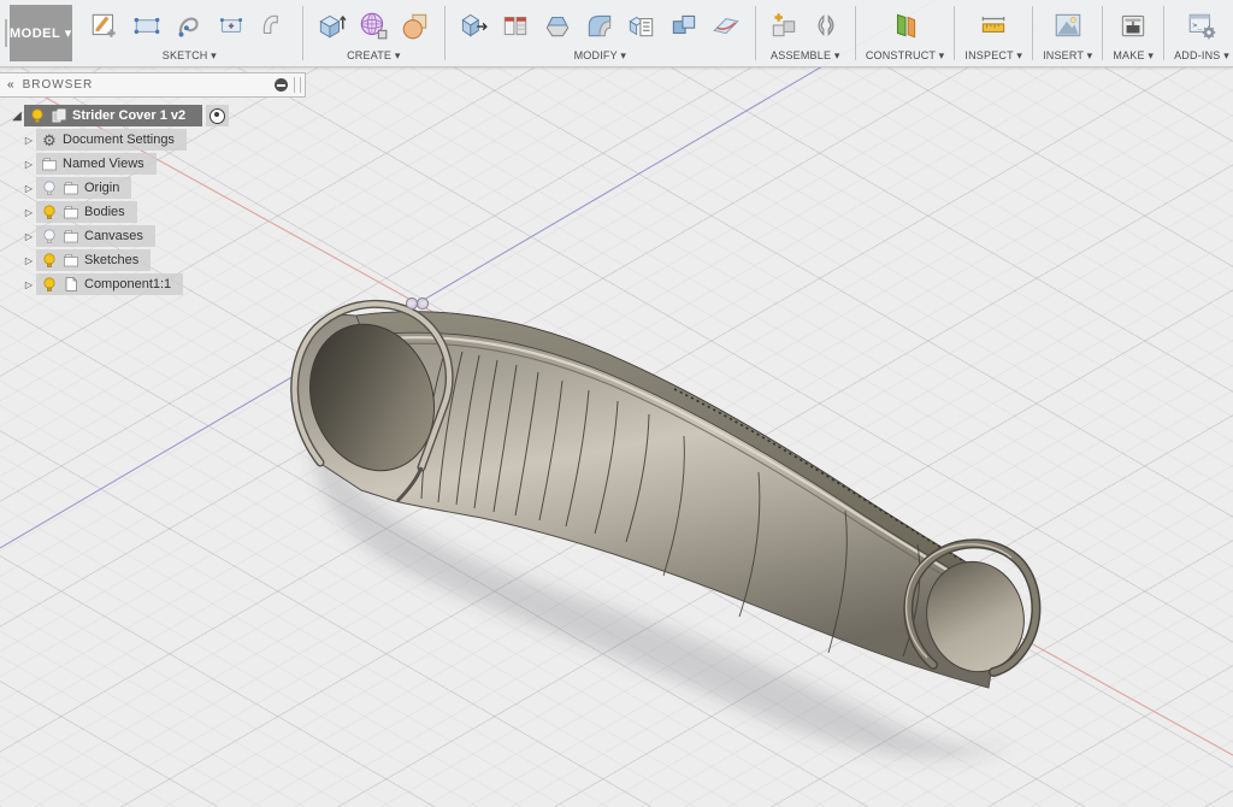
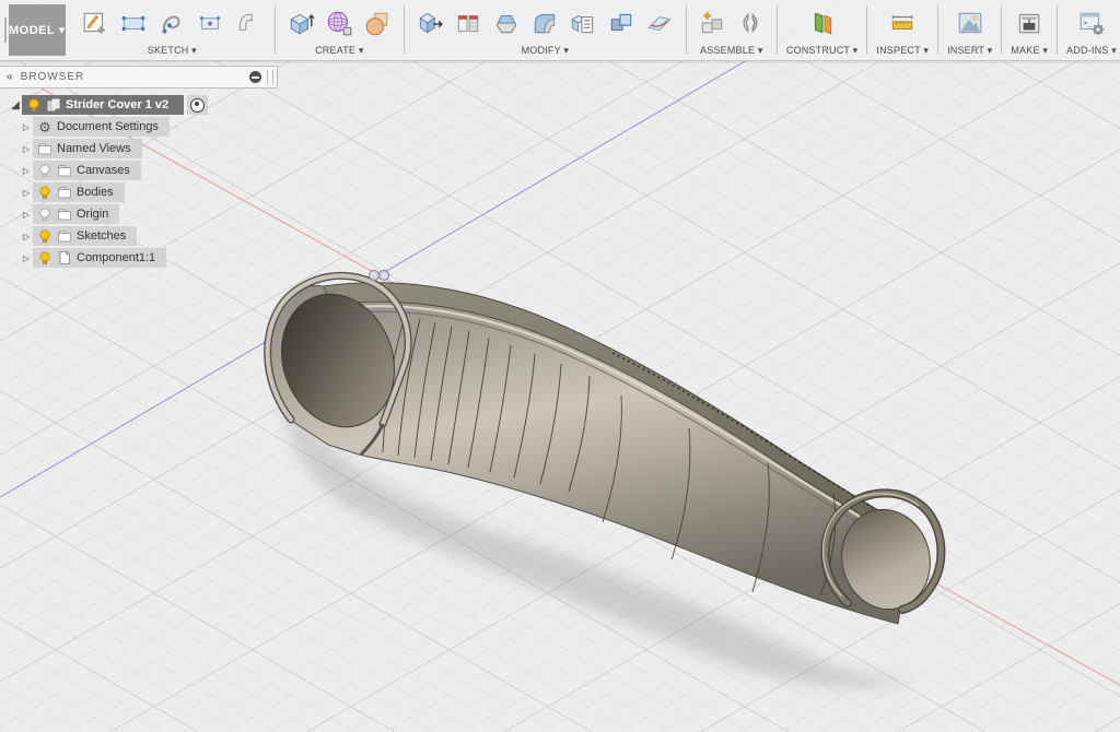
  MODEL
  ▾
  SKETCH ▾
  CREATE ▾
  MODIFY ▾
  ASSEMBLE ▾
  CONSTRUCT ▾
  INSPECT ▾
  INSERT ▾
  MAKE ▾
  ADD-INS ▾
  «
  BROWSER
  ◢
  Strider Cover 1 v2
  ▷
  ⚙
  Document Settings
  ▷
  Named Views
  ▷
- Origin
+ Canvases
  ▷
  Bodies
  ▷
- Canvases
+ Origin
  ▷
  Sketches
  ▷
  Component1:1
